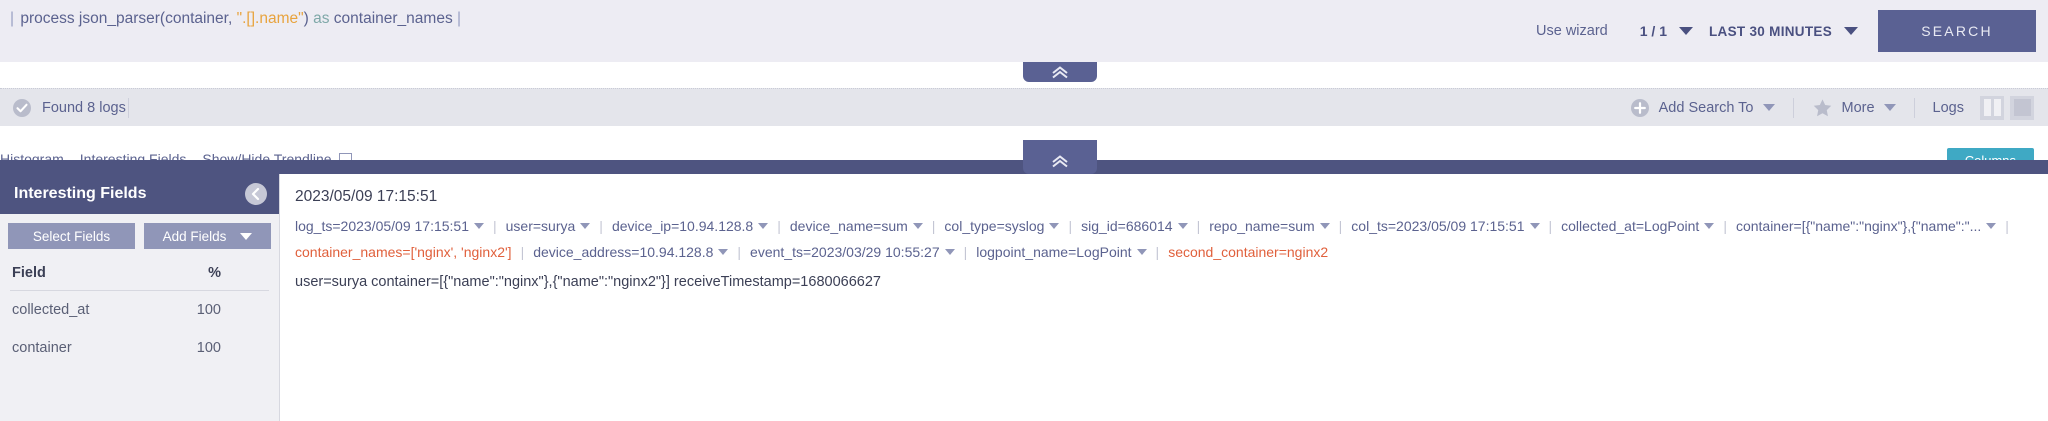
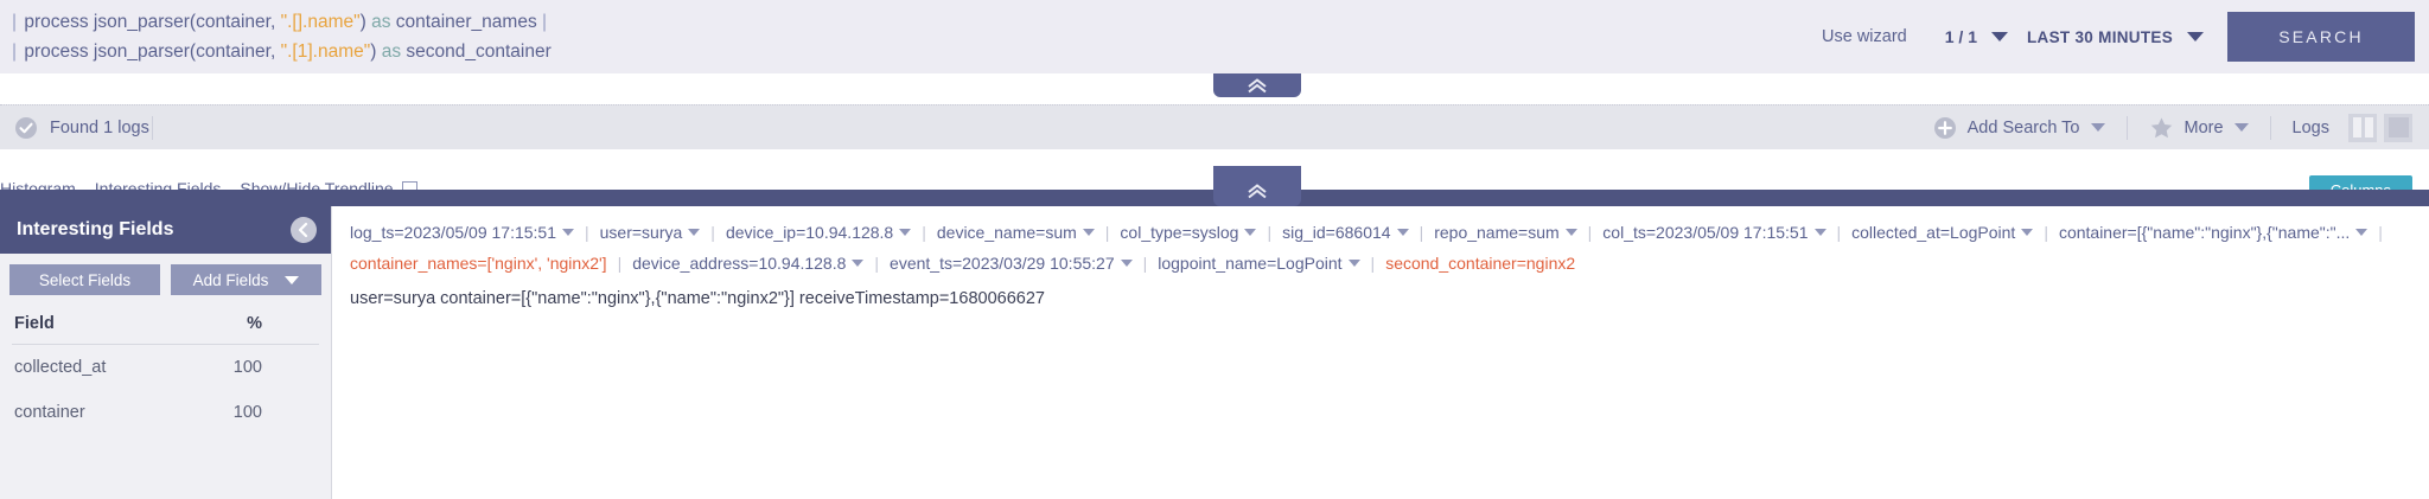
  | process json_parser(container, ".[].name") as container_names |
+ | process json_parser(container, ".[1].name") as second_container
  Use wizard
  1 / 1
  LAST 30 MINUTES
  SEARCH
- Found 8 logs
+ Found 1 logs
  Add Search To
  More
  Logs
  Histogram
  Interesting Fields
  Show/Hide Trendline
  Interesting Fields
  Select Fields
  Add Fields
  Field
  %
  collected_at
  100
  container
  100
- 2023/05/09 17:15:51
  log_ts=2023/05/09 17:15:51
  |
  user=surya
  |
  device_ip=10.94.128.8
  |
  device_name=sum
  |
  col_type=syslog
  |
  sig_id=686014
  |
  repo_name=sum
  |
  col_ts=2023/05/09 17:15:51
  |
  collected_at=LogPoint
  |
  container=[{"name":"nginx"},{"name":"...
  |
  container_names=['nginx', 'nginx2']
  |
  device_address=10.94.128.8
  |
  event_ts=2023/03/29 10:55:27
  |
  logpoint_name=LogPoint
  |
  second_container=nginx2
  user=surya container=[{"name":"nginx"},{"name":"nginx2"}] receiveTimestamp=1680066627
